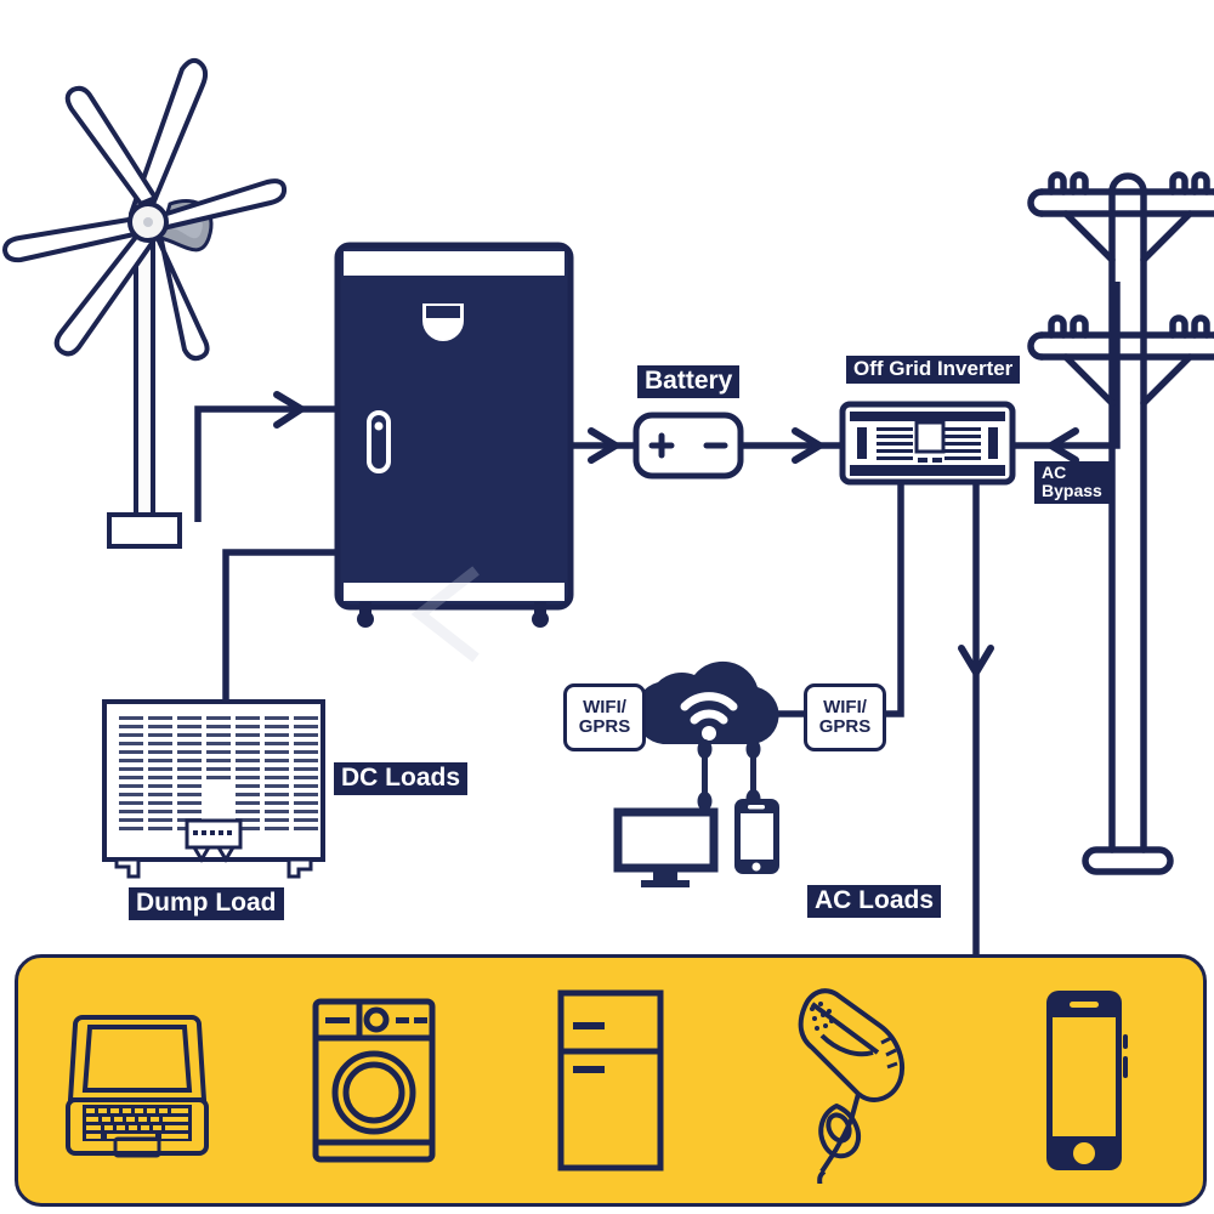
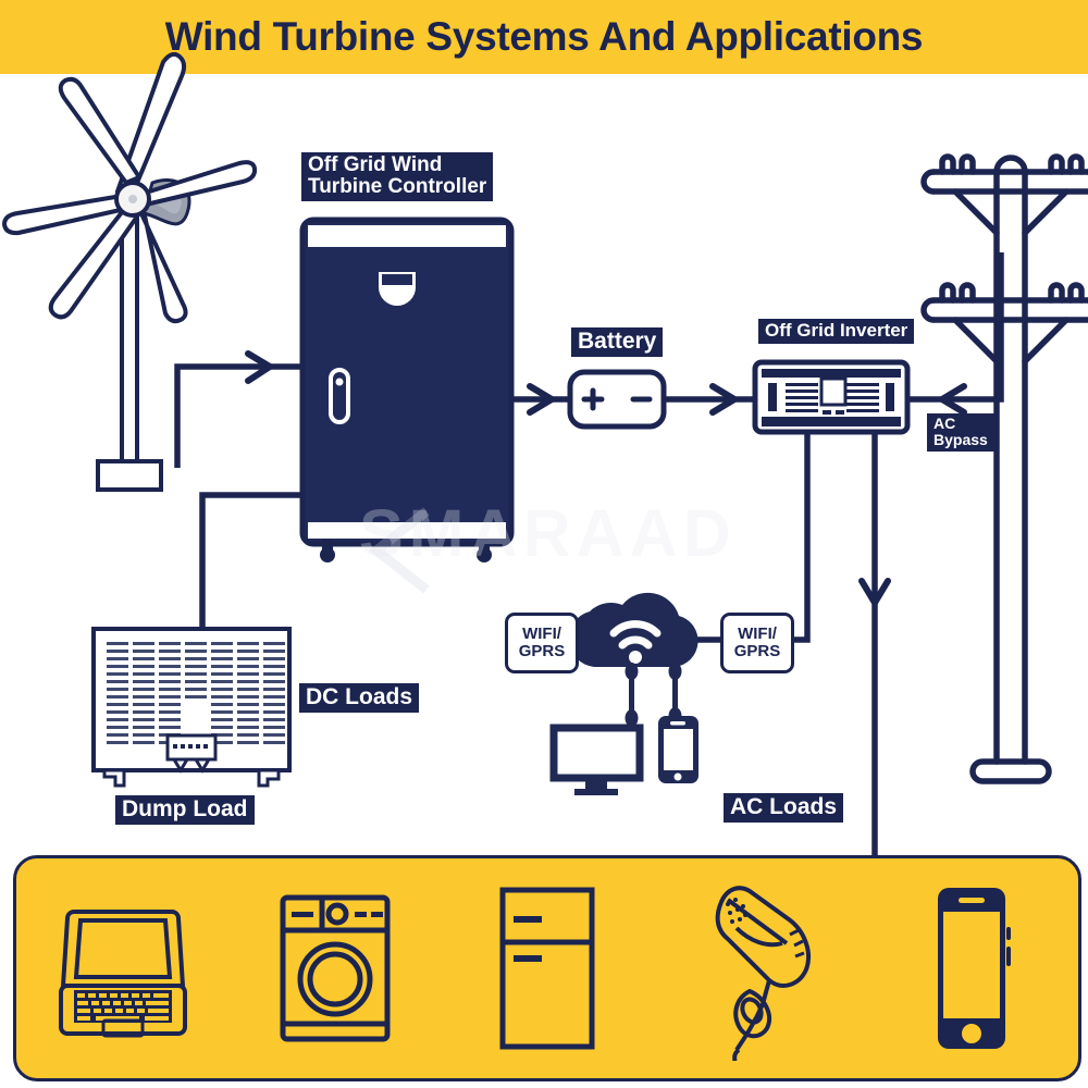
+ Wind Turbine Systems And Applications
+ SMARAAD
+ Off Grid Wind
+ Turbine Controller
  Battery
  Off Grid Inverter
  AC
  Bypass
  DC Loads
  Dump Load
  AC Loads
  WIFI/
  GPRS
  WIFI/
  GPRS
